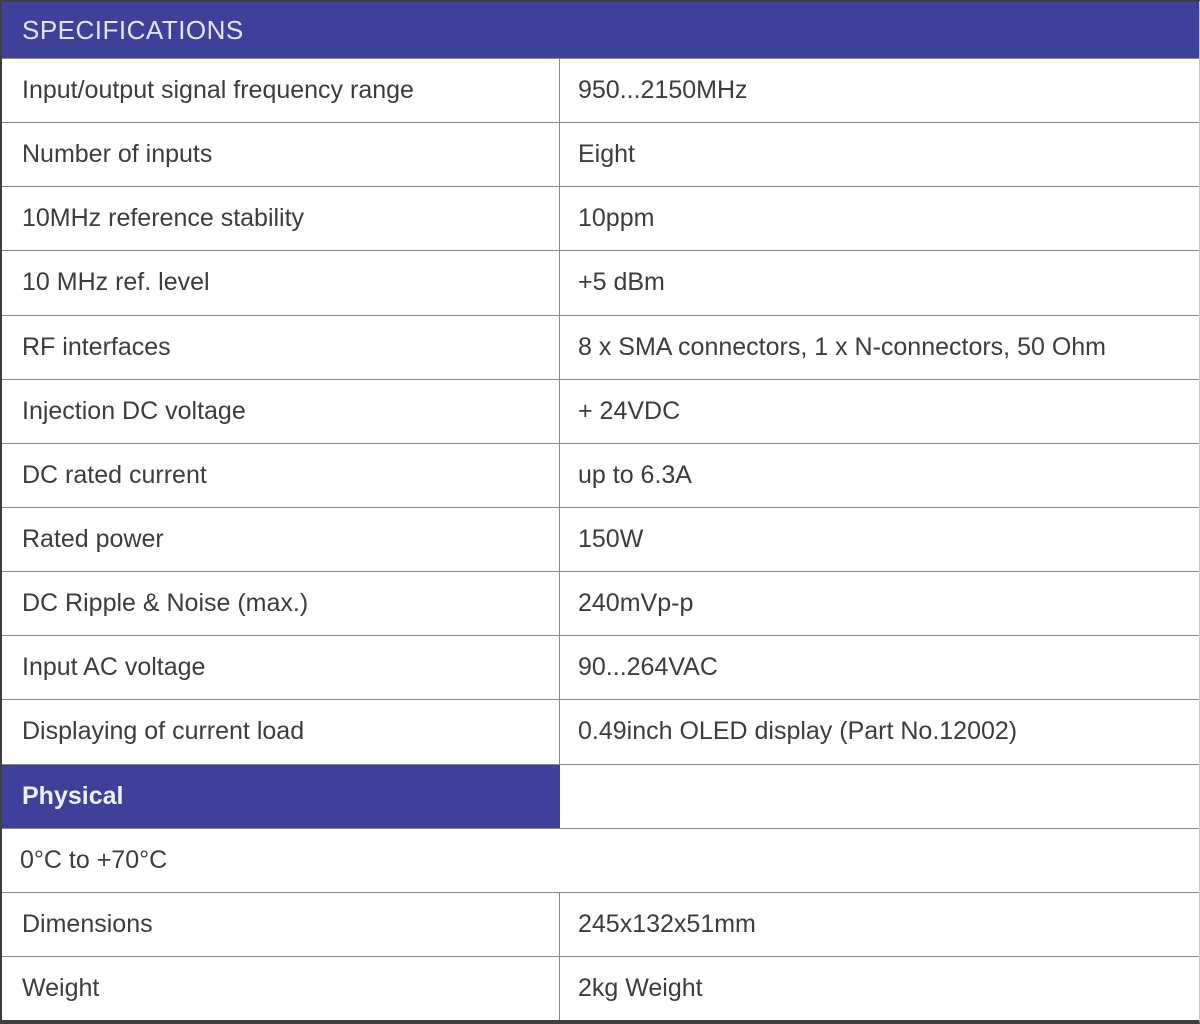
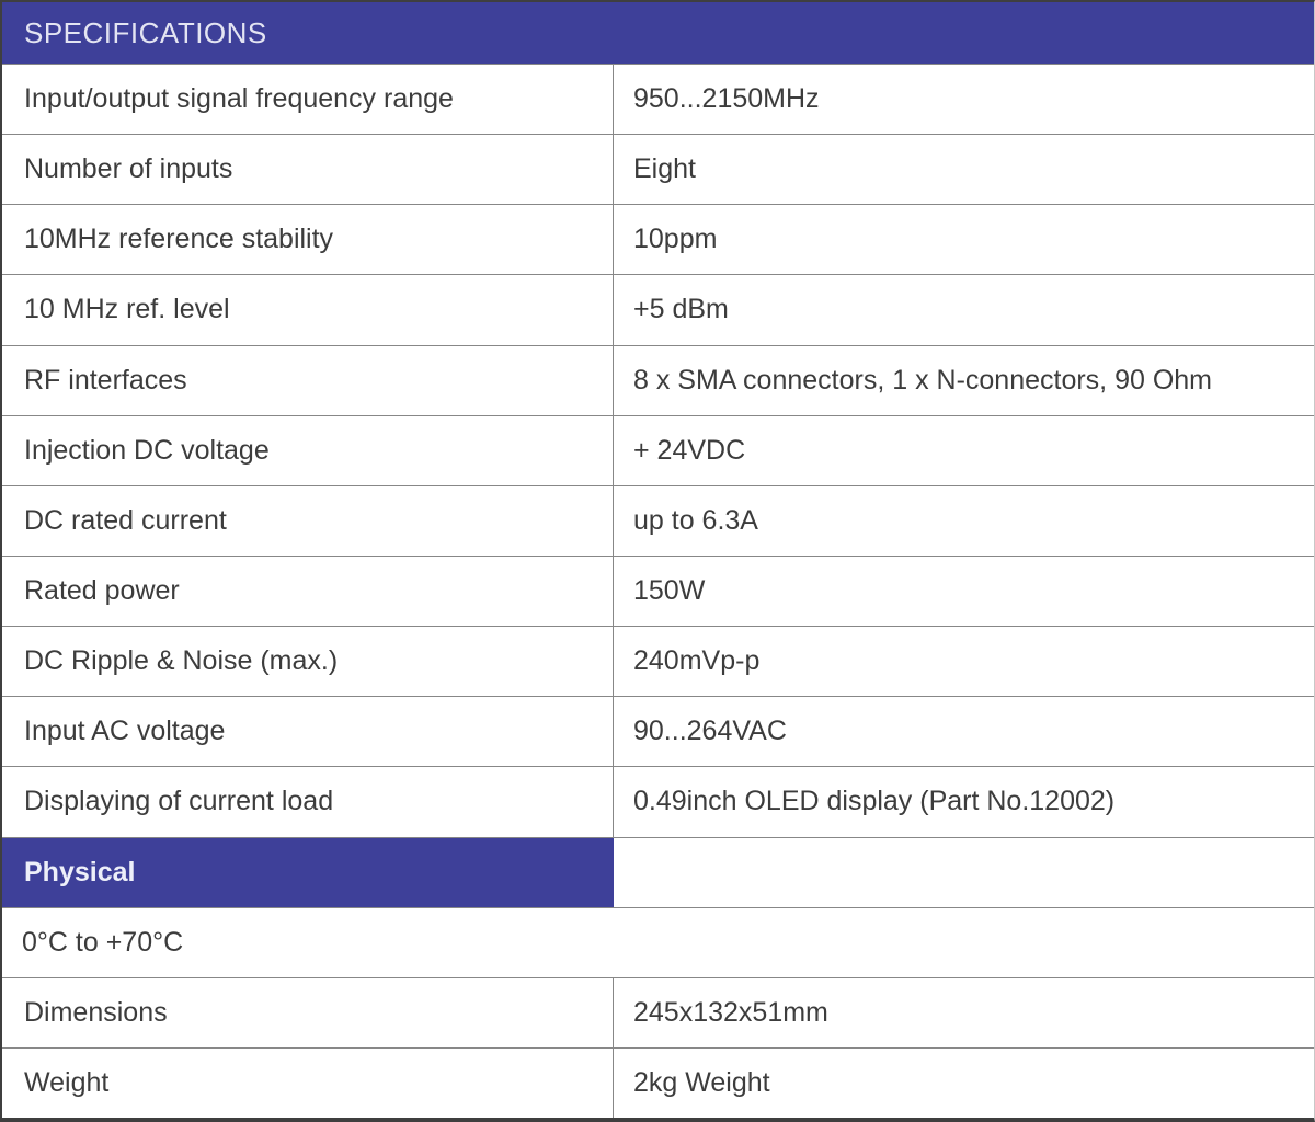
  SPECIFICATIONS
  Input/output signal frequency range
  950...2150MHz
  Number of inputs
  Eight
  10MHz reference stability
  10ppm
  10 MHz ref. level
  +5 dBm
  RF interfaces
- 8 x SMA connectors, 1 x N-connectors, 50 Ohm
+ 8 x SMA connectors, 1 x N-connectors, 90 Ohm
  Injection DC voltage
  + 24VDC
  DC rated current
  up to 6.3A
  Rated power
  150W
  DC Ripple & Noise (max.)
  240mVp-p
  Input AC voltage
  90...264VAC
  Displaying of current load
  0.49inch OLED display (Part No.12002)
  Physical
  0°C to +70°C
  Dimensions
  245x132x51mm
  Weight
  2kg Weight
